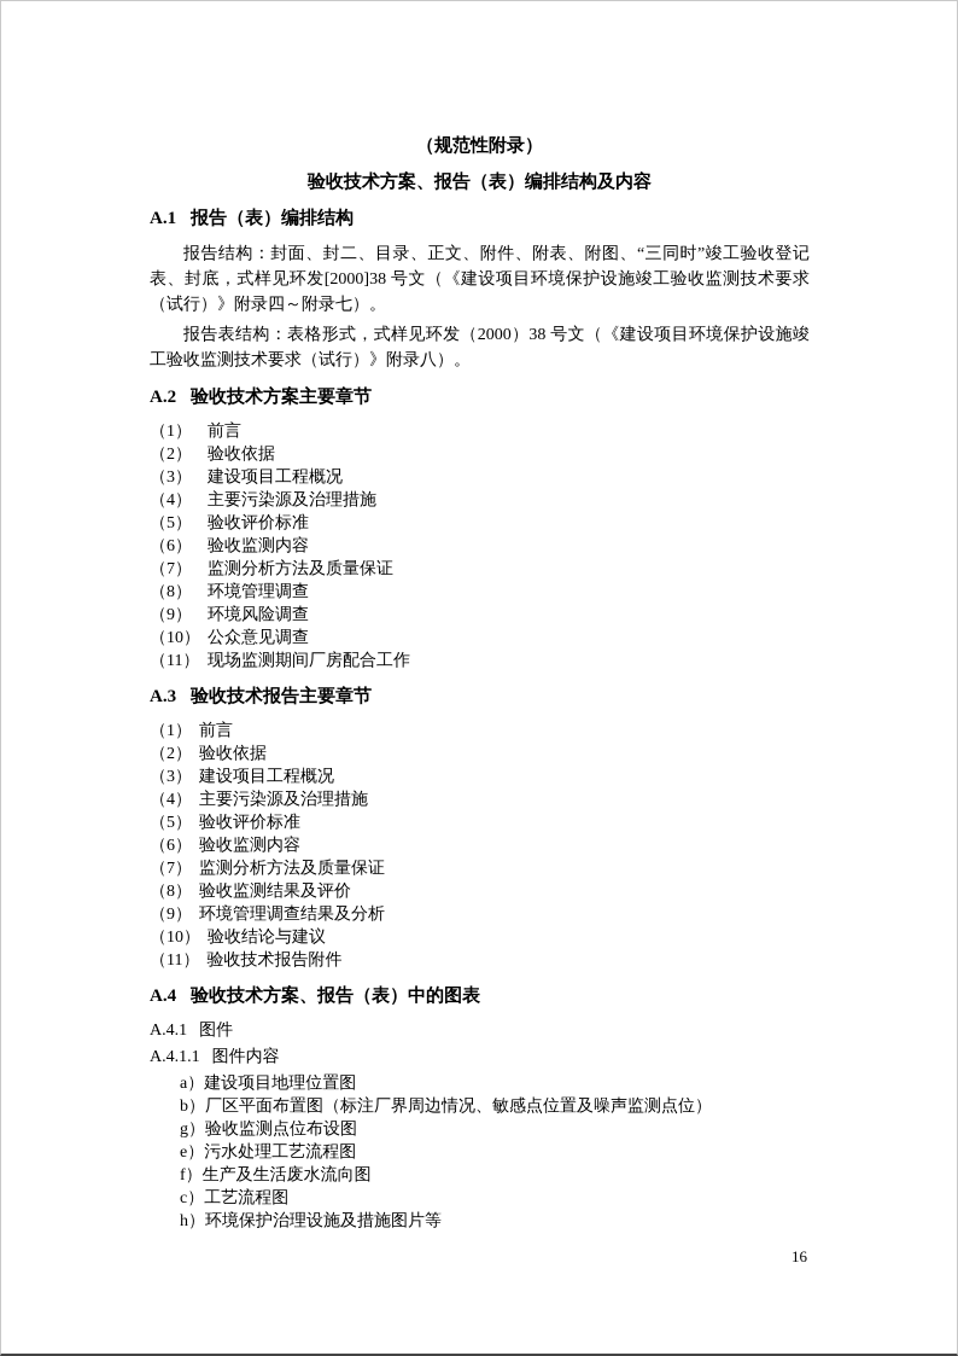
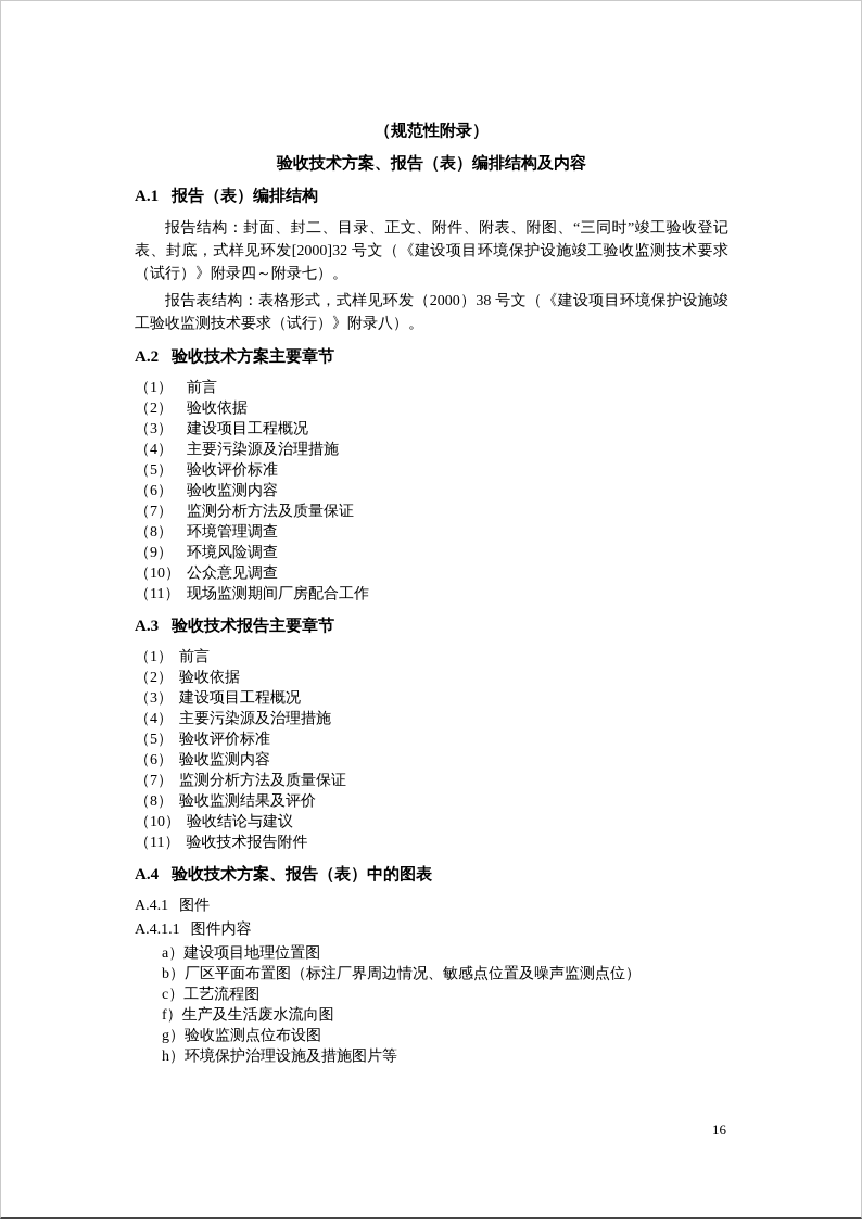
  （规范性附录）
  验收技术方案、报告（表）编排结构及内容
  A.1 报告（表）编排结构
- 报告结构：封面、封二、目录、正文、附件、附表、附图、“三同时”竣工验收登记表、封底，式样见环发[2000]38 号文（《建设项目环境保护设施竣工验收监测技术要求（试行）》附录四～附录七）。
+ 报告结构：封面、封二、目录、正文、附件、附表、附图、“三同时”竣工验收登记表、封底，式样见环发[2000]32 号文（《建设项目环境保护设施竣工验收监测技术要求（试行）》附录四～附录七）。
  报告表结构：表格形式，式样见环发（2000）38 号文（《建设项目环境保护设施竣工验收监测技术要求（试行）》附录八）。
  A.2 验收技术方案主要章节
  （1） 前言
  （2） 验收依据
  （3） 建设项目工程概况
  （4） 主要污染源及治理措施
  （5） 验收评价标准
  （6） 验收监测内容
  （7） 监测分析方法及质量保证
  （8） 环境管理调查
  （9） 环境风险调查
  （10） 公众意见调查
  （11） 现场监测期间厂房配合工作
  A.3 验收技术报告主要章节
  （1） 前言
  （2） 验收依据
  （3） 建设项目工程概况
  （4） 主要污染源及治理措施
  （5） 验收评价标准
  （6） 验收监测内容
  （7） 监测分析方法及质量保证
  （8） 验收监测结果及评价
- （9） 环境管理调查结果及分析
  （10） 验收结论与建议
  （11） 验收技术报告附件
  A.4 验收技术方案、报告（表）中的图表
  A.4.1 图件
  A.4.1.1 图件内容
  a）建设项目地理位置图
  b）厂区平面布置图（标注厂界周边情况、敏感点位置及噪声监测点位）
- g）验收监测点位布设图
+ c）工艺流程图
- e）污水处理工艺流程图
  f）生产及生活废水流向图
- c）工艺流程图
+ g）验收监测点位布设图
  h）环境保护治理设施及措施图片等
  16
